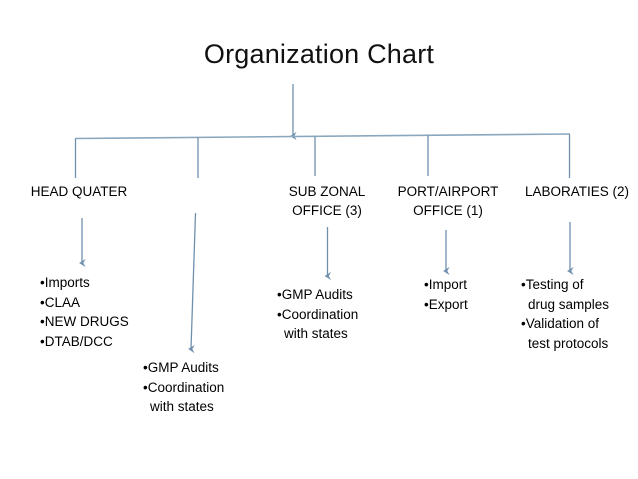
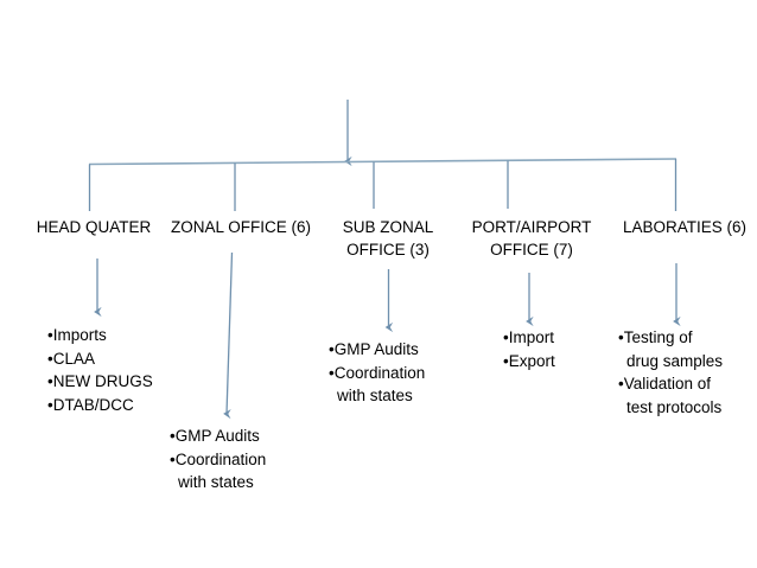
- Organization Chart
  HEAD QUATER
+ ZONAL OFFICE (6)
  SUB ZONAL
  OFFICE (3)
  PORT/AIRPORT
- OFFICE (1)
+ OFFICE (7)
- LABORATIES (2)
+ LABORATIES (6)
  •Imports
  •CLAA
  •NEW DRUGS
  •DTAB/DCC
  •GMP Audits
  •Coordination
  with states
  •GMP Audits
  •Coordination
  with states
  •Import
  •Export
  •Testing of
  drug samples
  •Validation of
  test protocols
